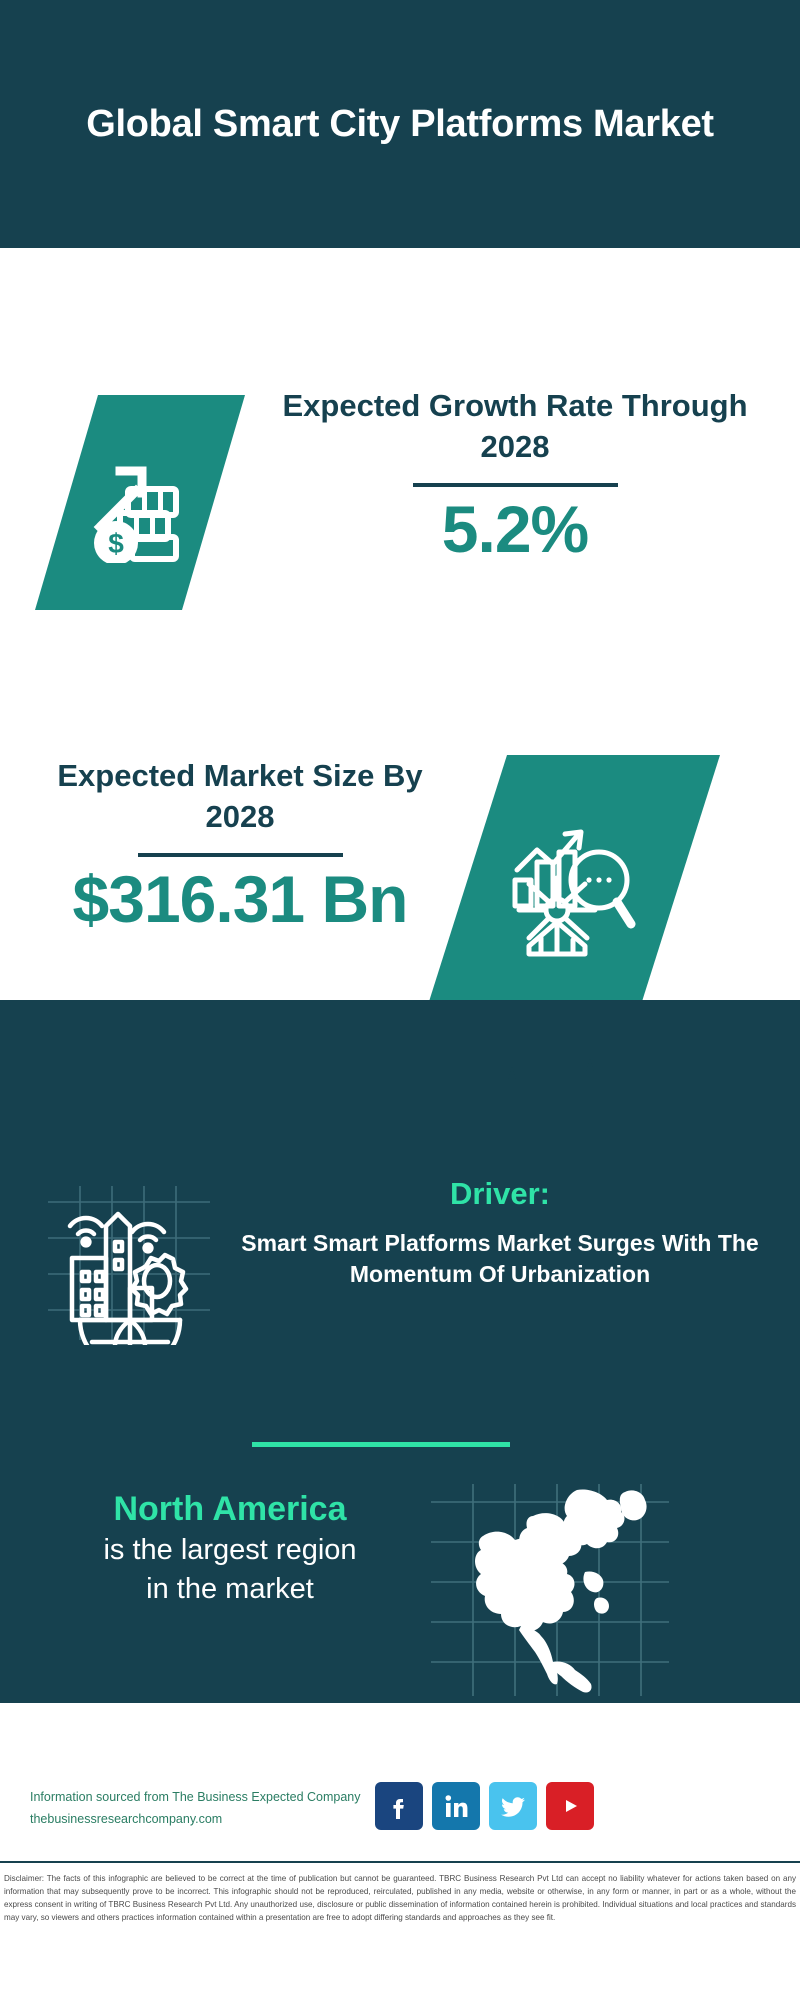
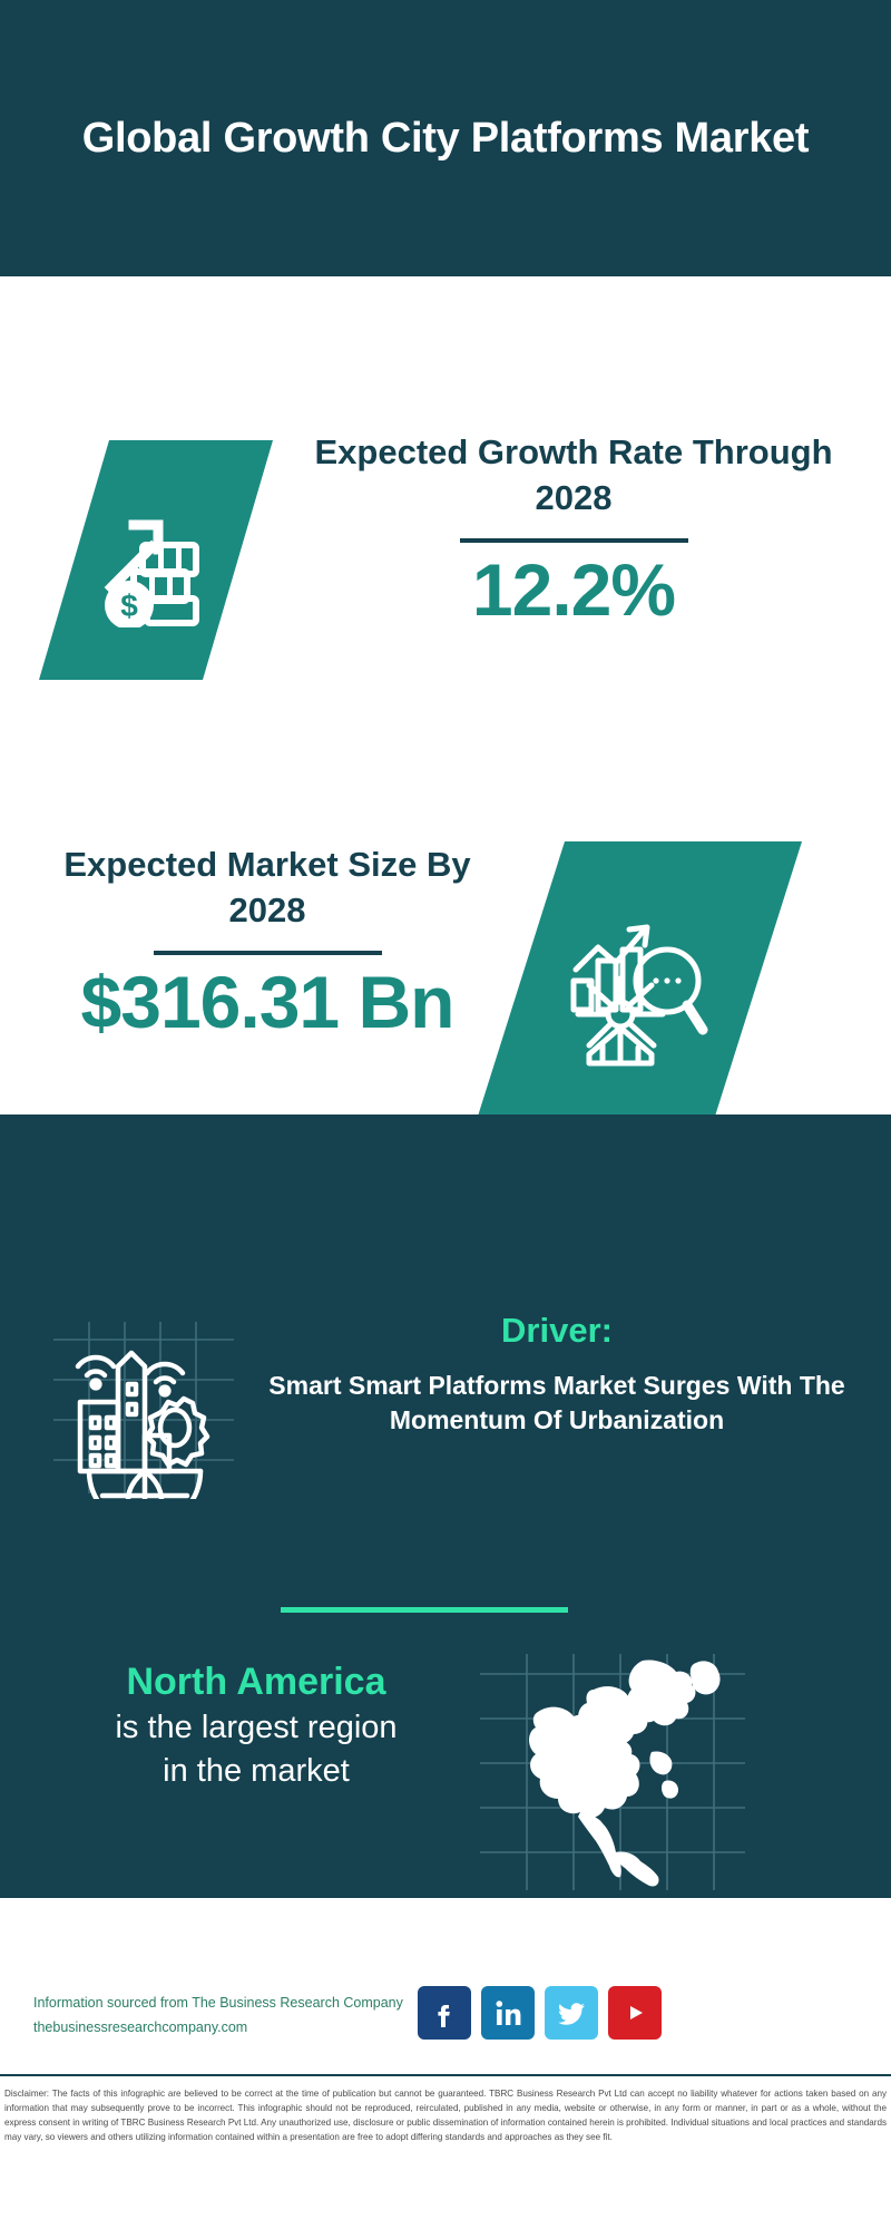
- Global Smart City Platforms Market
+ Global Growth City Platforms Market
  $
  Expected Growth Rate Through 2028
- 5.2%
+ 12.2%
  Expected Market Size By 2028
  $316.31 Bn
  Driver:
  Smart Smart Platforms Market Surges With The Momentum Of Urbanization
  North America
  is the largest region
  in the market
- Information sourced from The Business Expected Company
+ Information sourced from The Business Research Company
  thebusinessresearchcompany.com
- Disclaimer: The facts of this infographic are believed to be correct at the time of publication but cannot be guaranteed. TBRC Business Research Pvt Ltd can accept no liability whatever for actions taken based on any information that may subsequently prove to be incorrect. This infographic should not be reproduced, reirculated, published in any media, website or otherwise, in any form or manner, in part or as a whole, without the express consent in writing of TBRC Business Research Pvt Ltd. Any unauthorized use, disclosure or public dissemination of information contained herein is prohibited. Individual situations and local practices and standards may vary, so viewers and others practices information contained within a presentation are free to adopt differing standards and approaches as they see fit.
+ Disclaimer: The facts of this infographic are believed to be correct at the time of publication but cannot be guaranteed. TBRC Business Research Pvt Ltd can accept no liability whatever for actions taken based on any information that may subsequently prove to be incorrect. This infographic should not be reproduced, reirculated, published in any media, website or otherwise, in any form or manner, in part or as a whole, without the express consent in writing of TBRC Business Research Pvt Ltd. Any unauthorized use, disclosure or public dissemination of information contained herein is prohibited. Individual situations and local practices and standards may vary, so viewers and others utilizing information contained within a presentation are free to adopt differing standards and approaches as they see fit.
